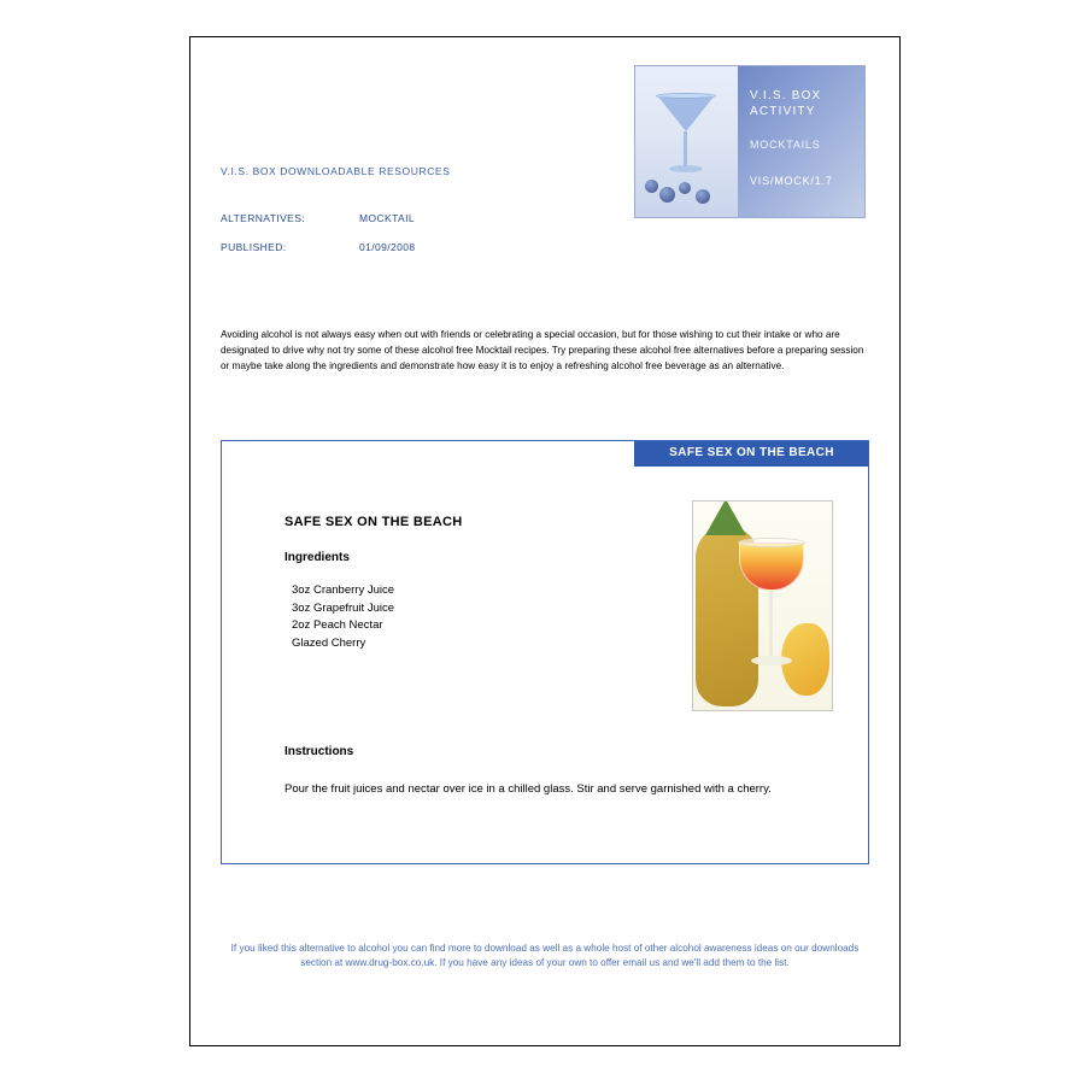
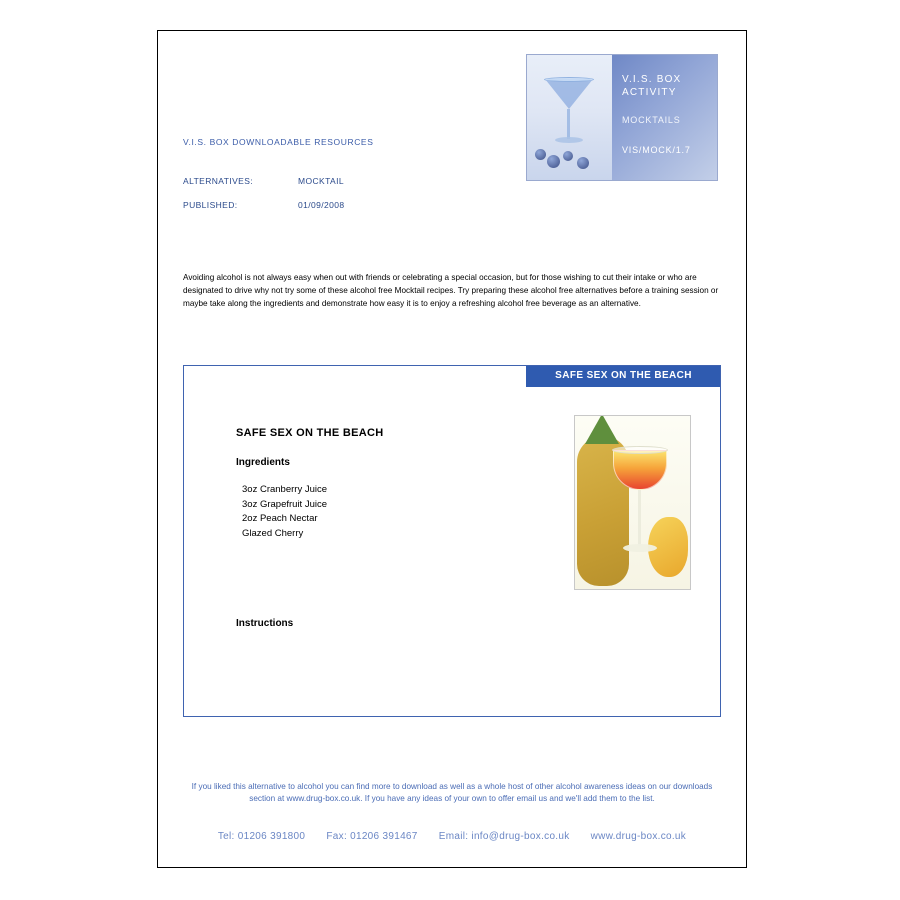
  V.I.S. BOX DOWNLOADABLE RESOURCES
  ALTERNATIVES: MOCKTAIL
  PUBLISHED: 01/09/2008
  V.I.S. BOX ACTIVITY
  MOCKTAILS
  VIS/MOCK/1.7
- Avoiding alcohol is not always easy when out with friends or celebrating a special occasion, but for those wishing to cut their intake or who are designated to drive why not try some of these alcohol free Mocktail recipes. Try preparing these alcohol free alternatives before a preparing session or maybe take along the ingredients and demonstrate how easy it is to enjoy a refreshing alcohol free beverage as an alternative.
+ Avoiding alcohol is not always easy when out with friends or celebrating a special occasion, but for those wishing to cut their intake or who are designated to drive why not try some of these alcohol free Mocktail recipes. Try preparing these alcohol free alternatives before a training session or maybe take along the ingredients and demonstrate how easy it is to enjoy a refreshing alcohol free beverage as an alternative.
  SAFE SEX ON THE BEACH
  SAFE SEX ON THE BEACH
  Ingredients
  3oz Cranberry Juice
  3oz Grapefruit Juice
  2oz Peach Nectar
  Glazed Cherry
  Instructions
- Pour the fruit juices and nectar over ice in a chilled glass. Stir and serve garnished with a cherry.
  If you liked this alternative to alcohol you can find more to download as well as a whole host of other alcohol awareness ideas on our downloads section at www.drug-box.co.uk. If you have any ideas of your own to offer email us and we'll add them to the list.
+ Tel: 01206 391800 Fax: 01206 391467 Email: info@drug-box.co.uk www.drug-box.co.uk
